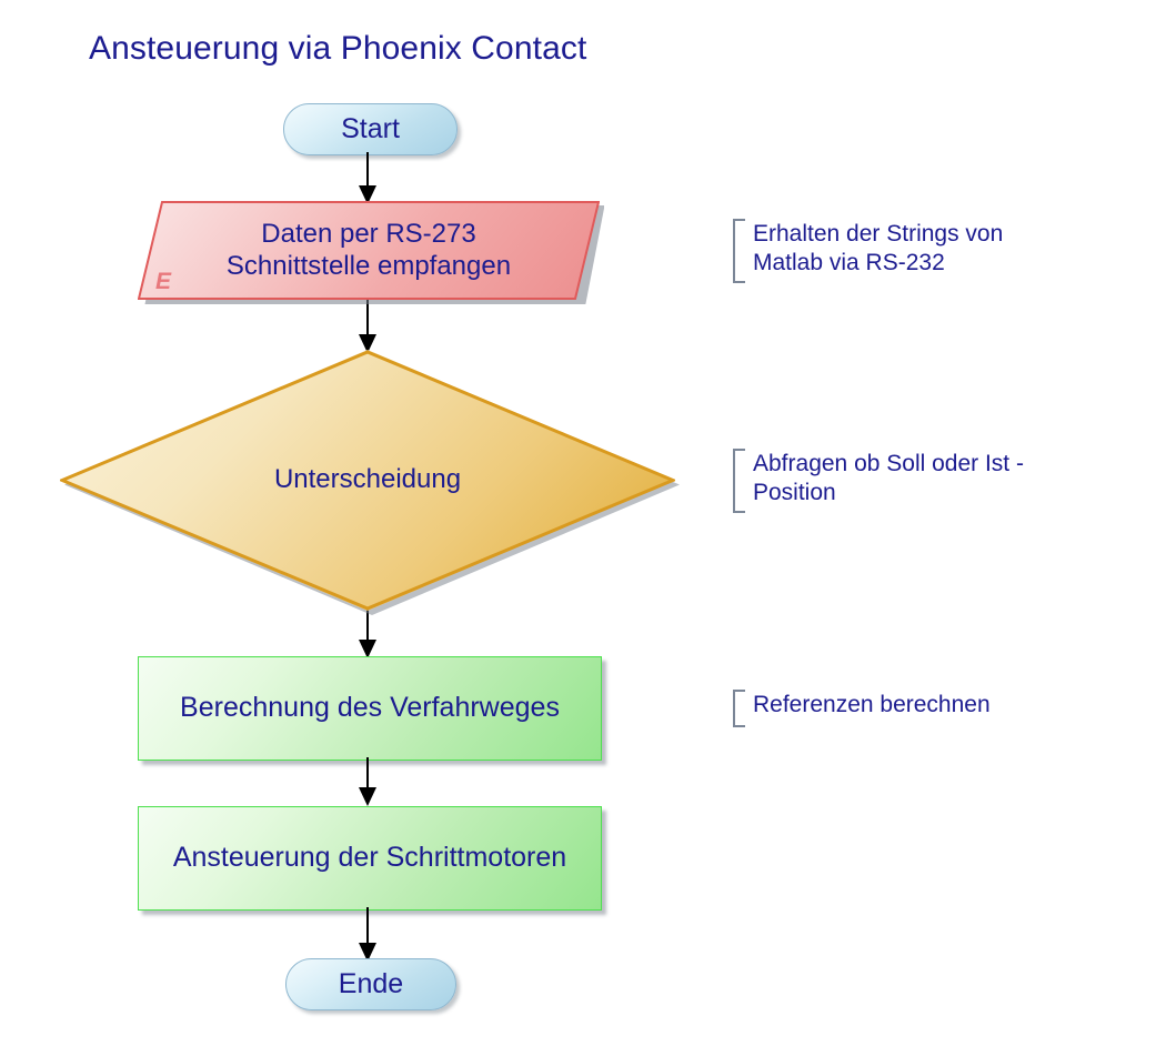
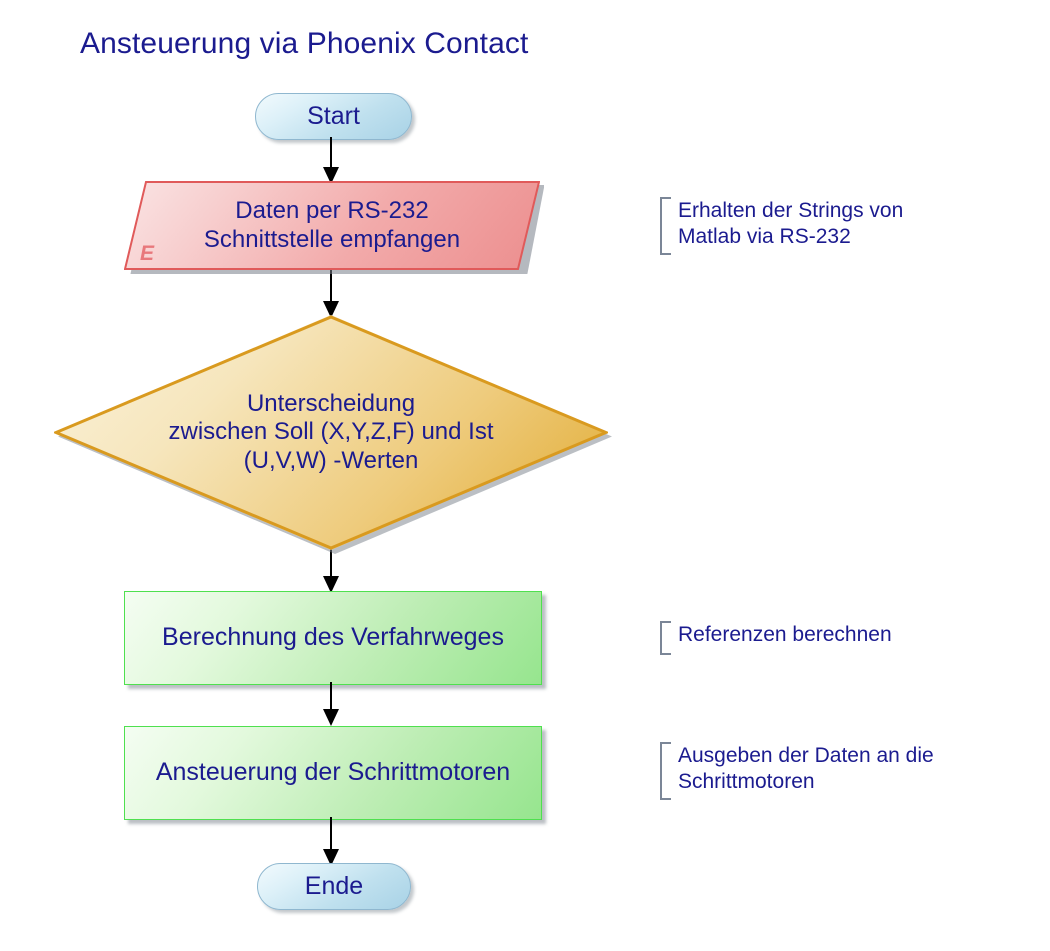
  Ansteuerung via Phoenix Contact
  Start
- Daten per RS-273
+ Daten per RS-232
  Schnittstelle empfangen
  E
  Unterscheidung
+ zwischen Soll (X,Y,Z,F) und Ist
+ (U,V,W) -Werten
  Berechnung des Verfahrweges
  Ansteuerung der Schrittmotoren
  Ende
  Erhalten der Strings von
  Matlab via RS-232
- Abfragen ob Soll oder Ist -
- Position
  Referenzen berechnen
+ Ausgeben der Daten an die
+ Schrittmotoren
